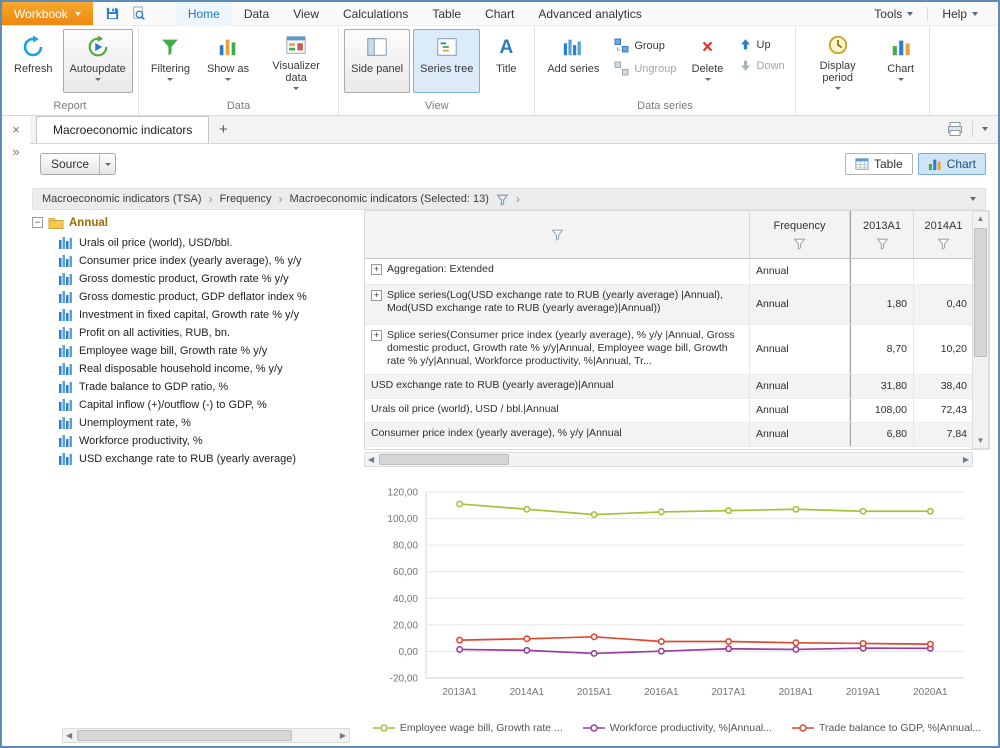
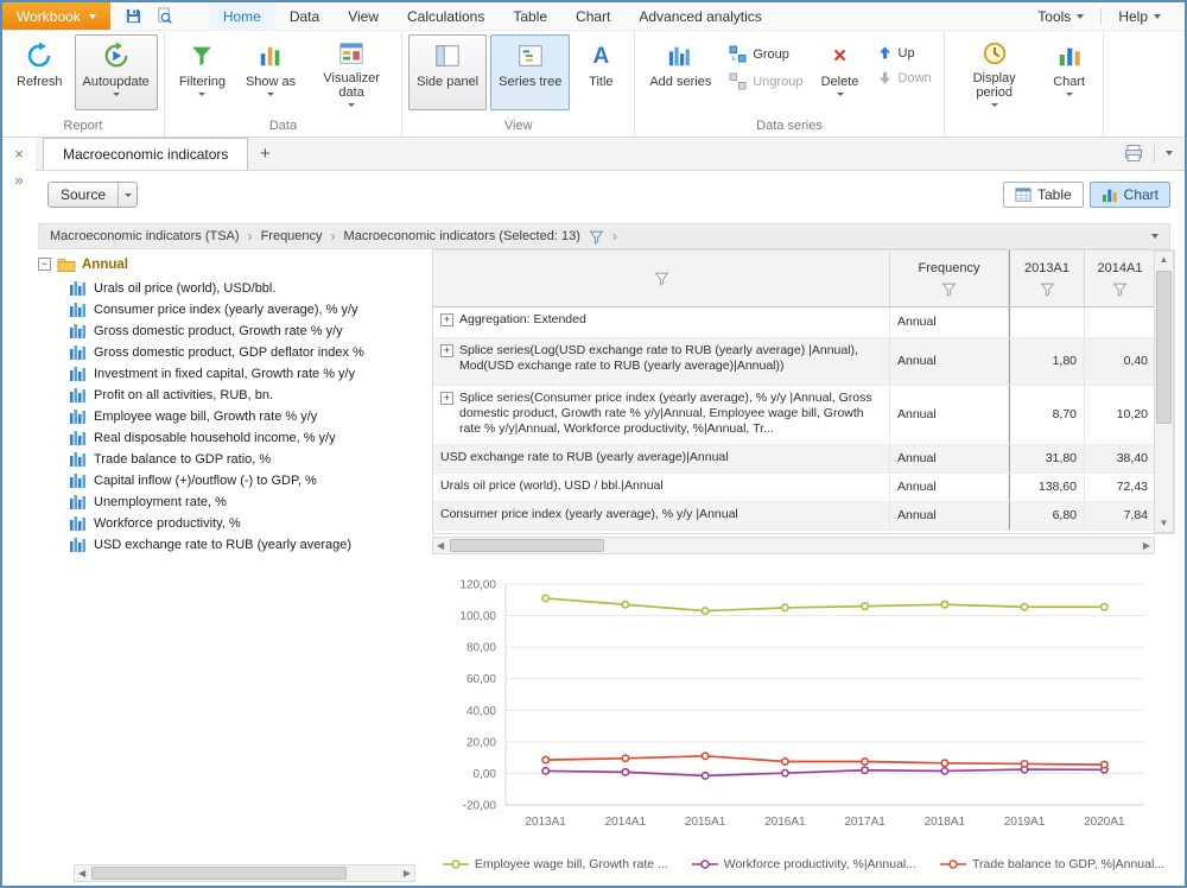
  Workbook
  Home
  Data
  View
  Calculations
  Table
  Chart
  Advanced analytics
  Tools
  Help
  Refresh
  Autoupdate
  Report
  Filtering
  Show as
  Visualizer data
  Data
  Side panel
  Series tree
  A
  Title
  View
  Add series
  Group
  Ungroup
  ×
  Delete
  Up
  Down
  Data series
  Display period
  Chart
  ×
  »
  Macroeconomic indicators
  +
  Source
  Table
  Chart
  Macroeconomic indicators (TSA)
  ›
  Frequency
  ›
  Macroeconomic indicators (Selected: 13)
  ›
  −
  Annual
  Urals oil price (world), USD/bbl.
  Consumer price index (yearly average), % y/y
  Gross domestic product, Growth rate % y/y
  Gross domestic product, GDP deflator index %
  Investment in fixed capital, Growth rate % y/y
  Profit on all activities, RUB, bn.
  Employee wage bill, Growth rate % y/y
  Real disposable household income, % y/y
  Trade balance to GDP ratio, %
  Capital inflow (+)/outflow (-) to GDP, %
  Unemployment rate, %
  Workforce productivity, %
  USD exchange rate to RUB (yearly average)
  ◀
  ▶
  Frequency
  2013A1
  2014A1
  +
  Aggregation: Extended
  Annual
  +
  Splice series(Log(USD exchange rate to RUB (yearly average) |Annual), Mod(USD exchange rate to RUB (yearly average)|Annual))
  Annual
  1,80
  0,40
  +
  Splice series(Consumer price index (yearly average), % y/y |Annual, Gross domestic product, Growth rate % y/y|Annual, Employee wage bill, Growth rate % y/y|Annual, Workforce productivity, %|Annual, Tr...
  Annual
  8,70
  10,20
  USD exchange rate to RUB (yearly average)|Annual
  Annual
  31,80
  38,40
  Urals oil price (world), USD / bbl.|Annual
  Annual
- 108,00
+ 138,60
  72,43
  Consumer price index (yearly average), % y/y |Annual
  Annual
  6,80
  7,84
  ▲
  ▼
  ◀
  ▶
  120,00
  100,00
  80,00
  60,00
  40,00
  20,00
  0,00
  -20,00
  2013A1
  2014A1
  2015A1
  2016A1
  2017A1
  2018A1
  2019A1
  2020A1
  Employee wage bill, Growth rate ...
  Workforce productivity, %|Annual...
  Trade balance to GDP, %|Annual...
